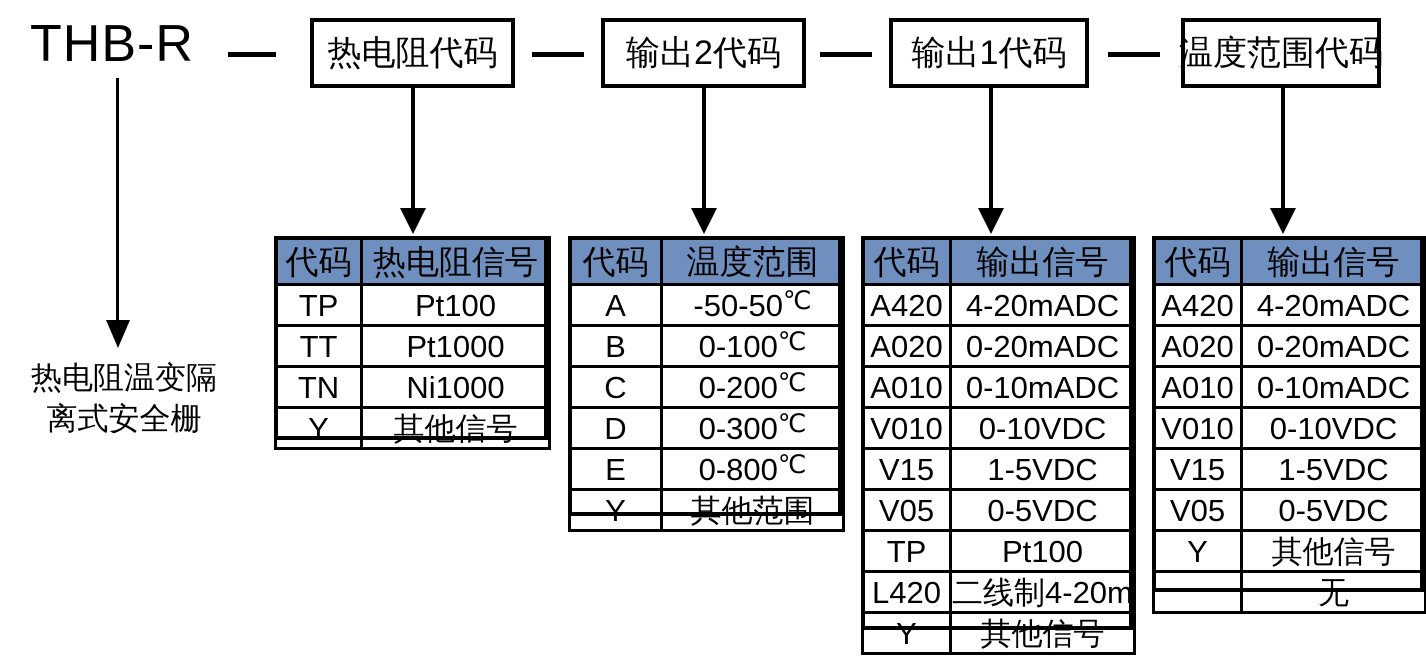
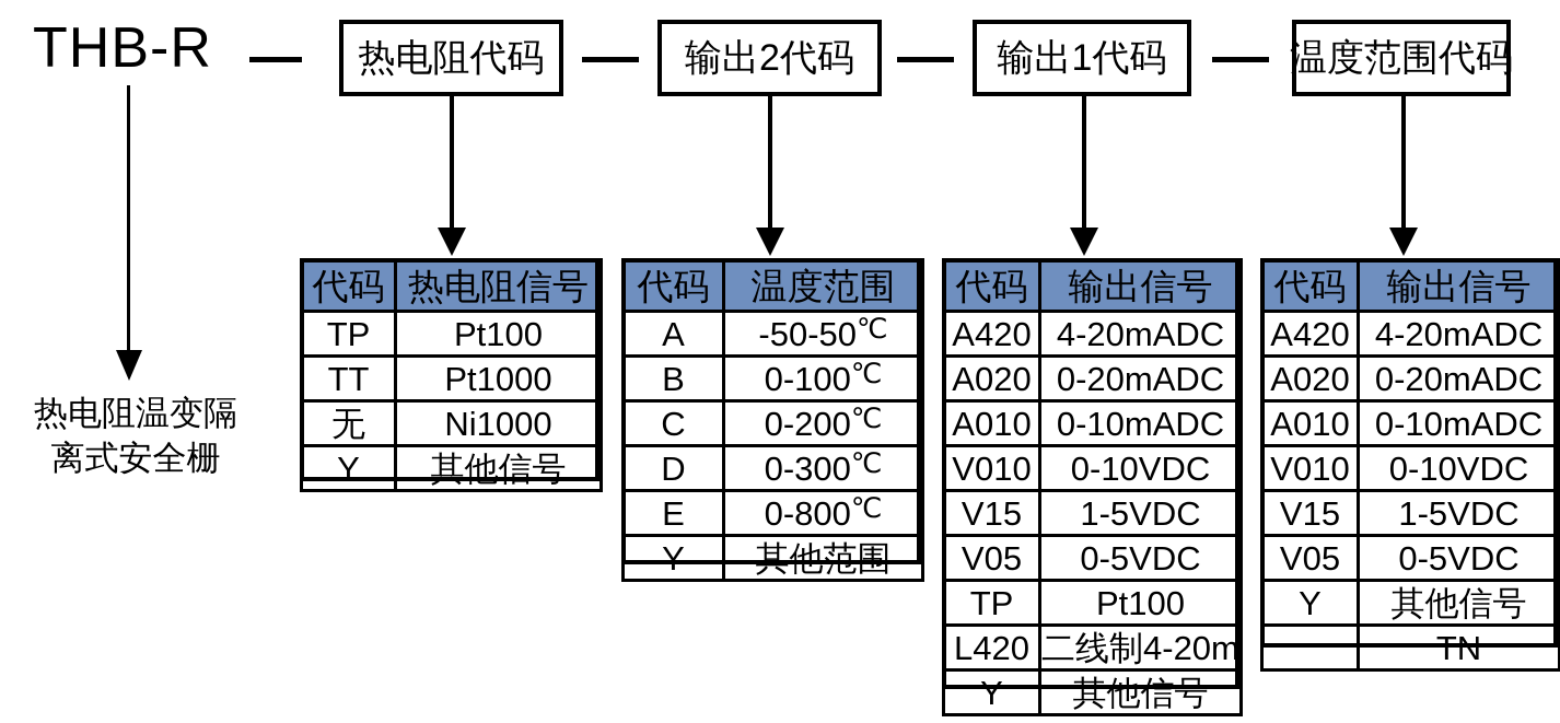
  THB-R
  热电阻代码
  输出2代码
  输出1代码
  温度范围代码
  热电阻温变隔
  离式安全栅
  代码	热电阻信号
  TP	Pt100
  TT	Pt1000
- TN	Ni1000
+ 无	Ni1000
  Y	其他信号
  代码	温度范围
  A	-50-50℃
  B	0-100℃
  C	0-200℃
  D	0-300℃
  E	0-800℃
  Y	其他范围
  代码	输出信号
  A420	4-20mADC
  A020	0-20mADC
  A010	0-10mADC
  V010	0-10VDC
  V15	1-5VDC
  V05	0-5VDC
  TP	Pt100
  L420	二线制4-20m
  Y	其他信号
  代码	输出信号
  A420	4-20mADC
  A020	0-20mADC
  A010	0-10mADC
  V010	0-10VDC
  V15	1-5VDC
  V05	0-5VDC
  Y	其他信号
- 	无
+ 	TN
